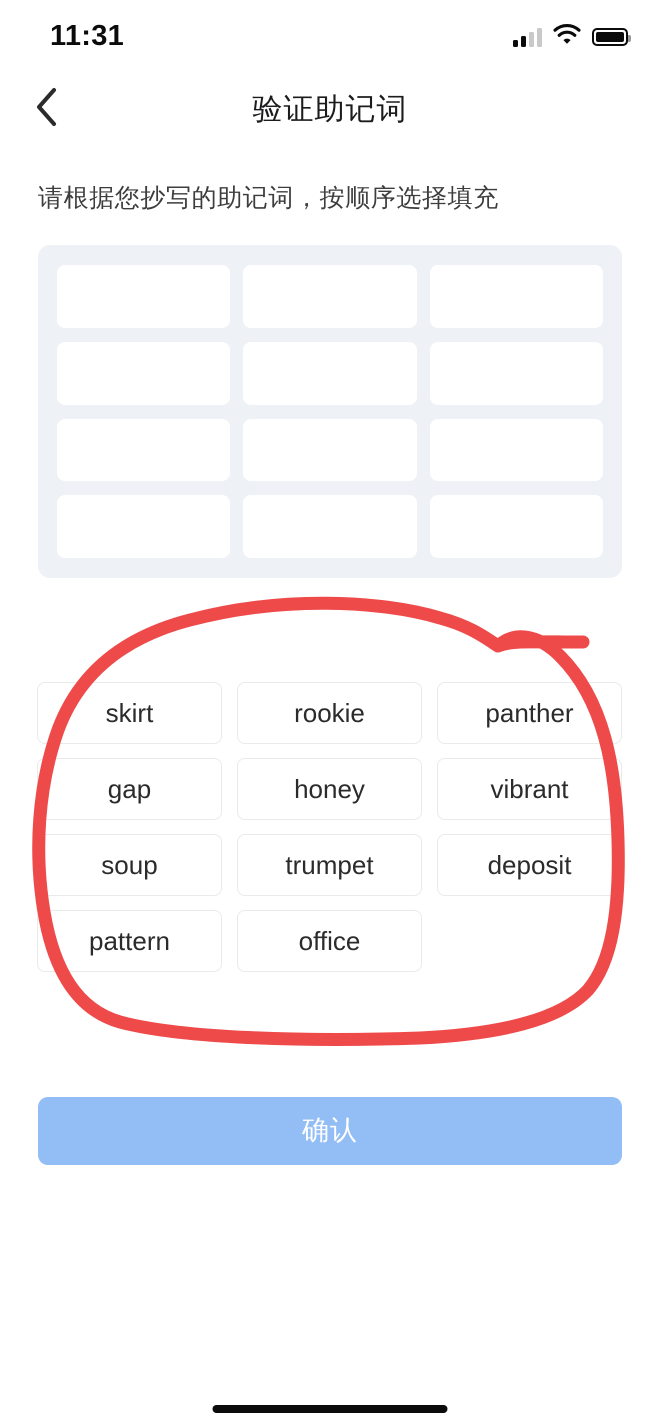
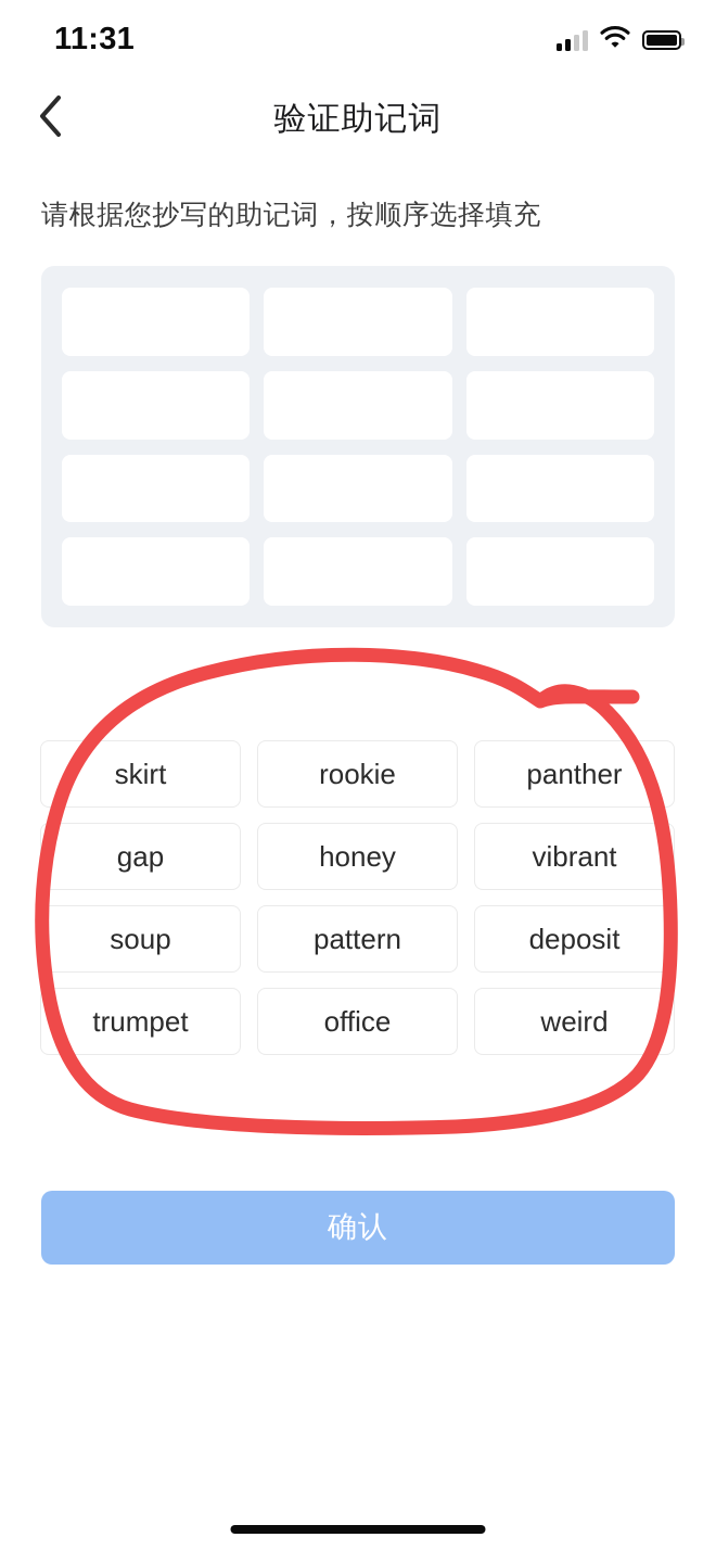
  11:31
  验证助记词
  请根据您抄写的助记词，按顺序选择填充
  skirt
  rookie
  panther
  gap
  honey
  vibrant
  soup
- trumpet
+ pattern
  deposit
- pattern
+ trumpet
  office
+ weird
  确认
